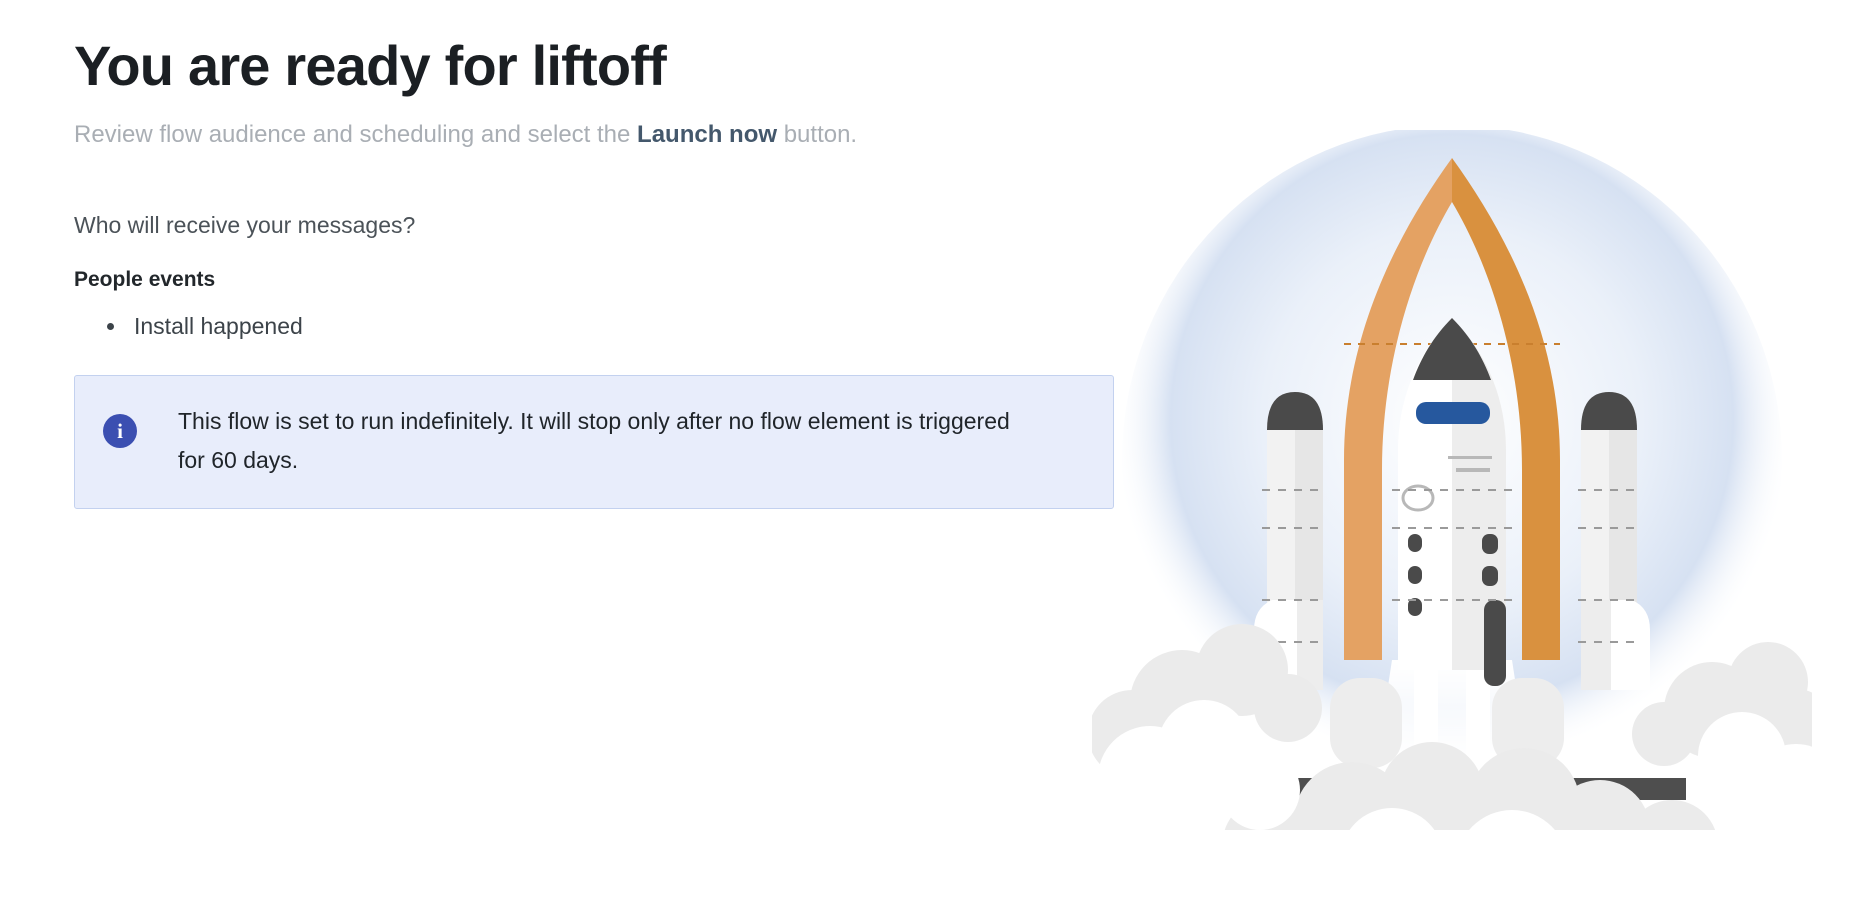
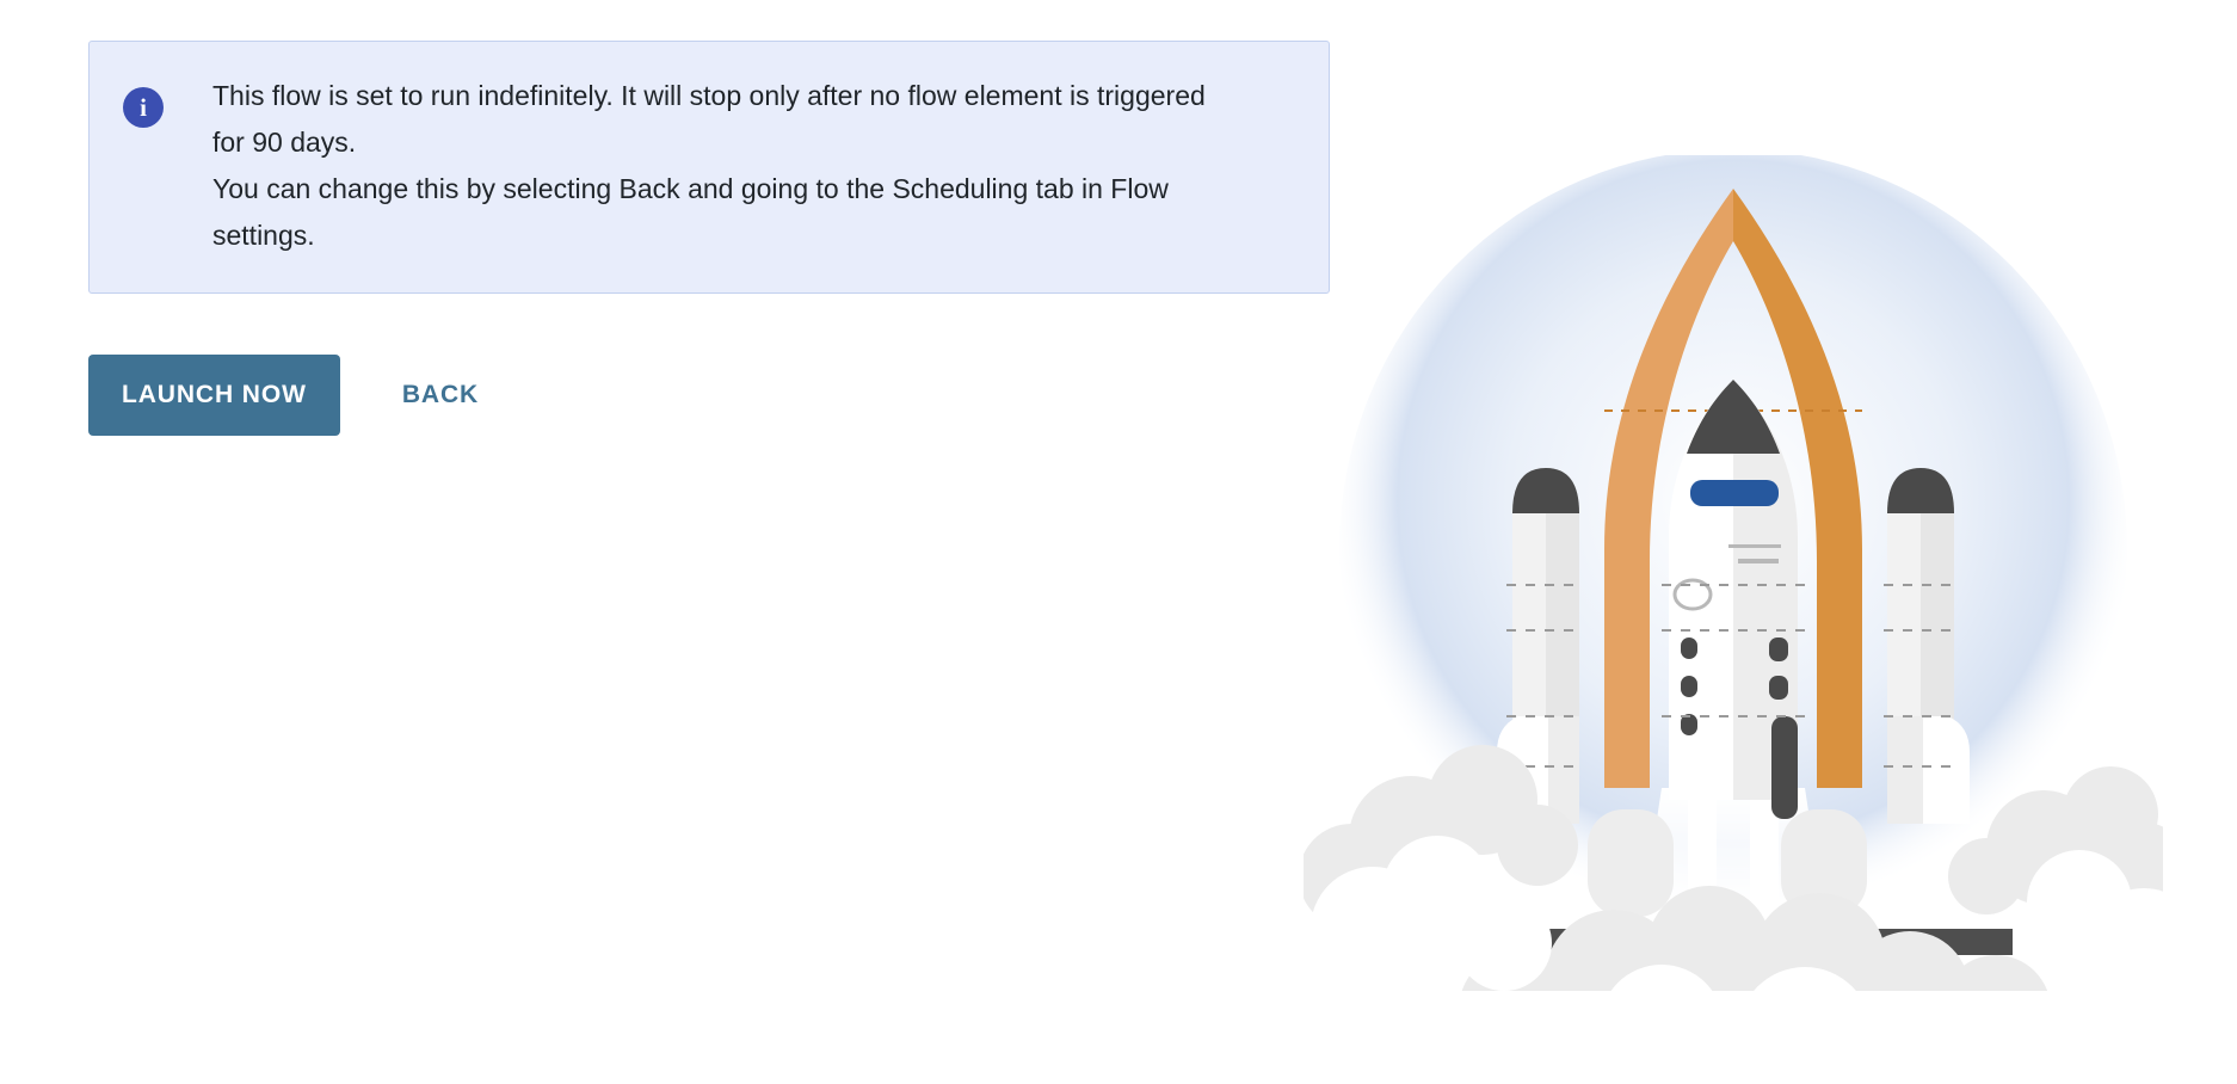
- You are ready for liftoff
- Review flow audience and scheduling and select the Launch now button.
- Who will receive your messages?
- People events
- Install happened
  i
- This flow is set to run indefinitely. It will stop only after no flow element is triggered for 60 days.
+ This flow is set to run indefinitely. It will stop only after no flow element is triggered for 90 days.
+ You can change this by selecting Back and going to the Scheduling tab in Flow settings.
+ LAUNCH NOW
+ BACK
